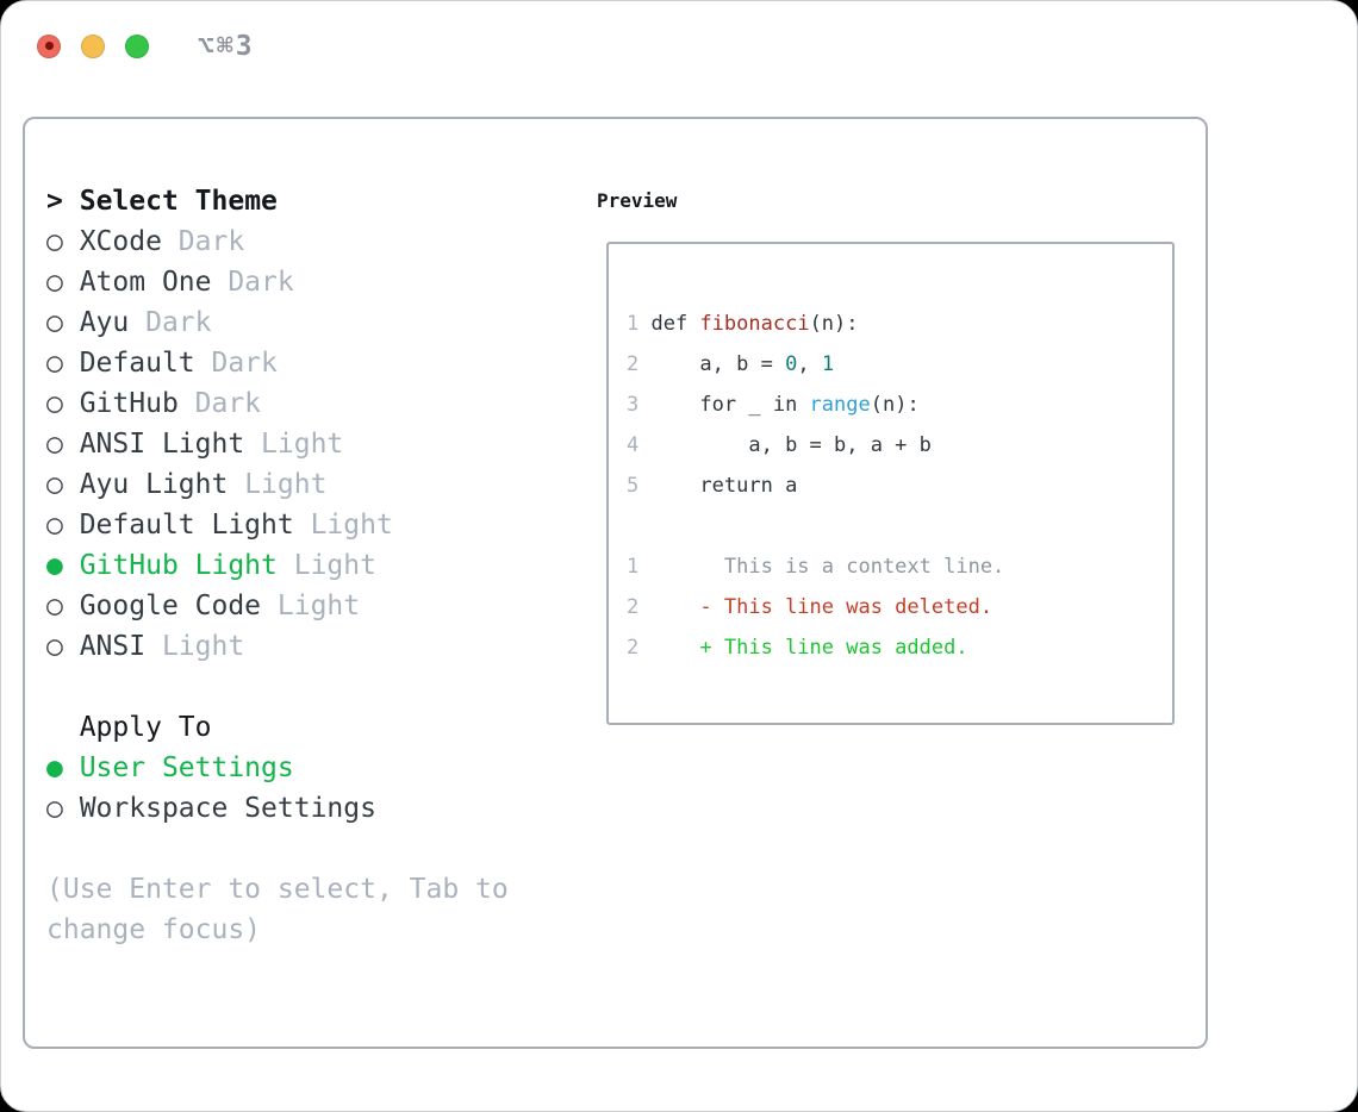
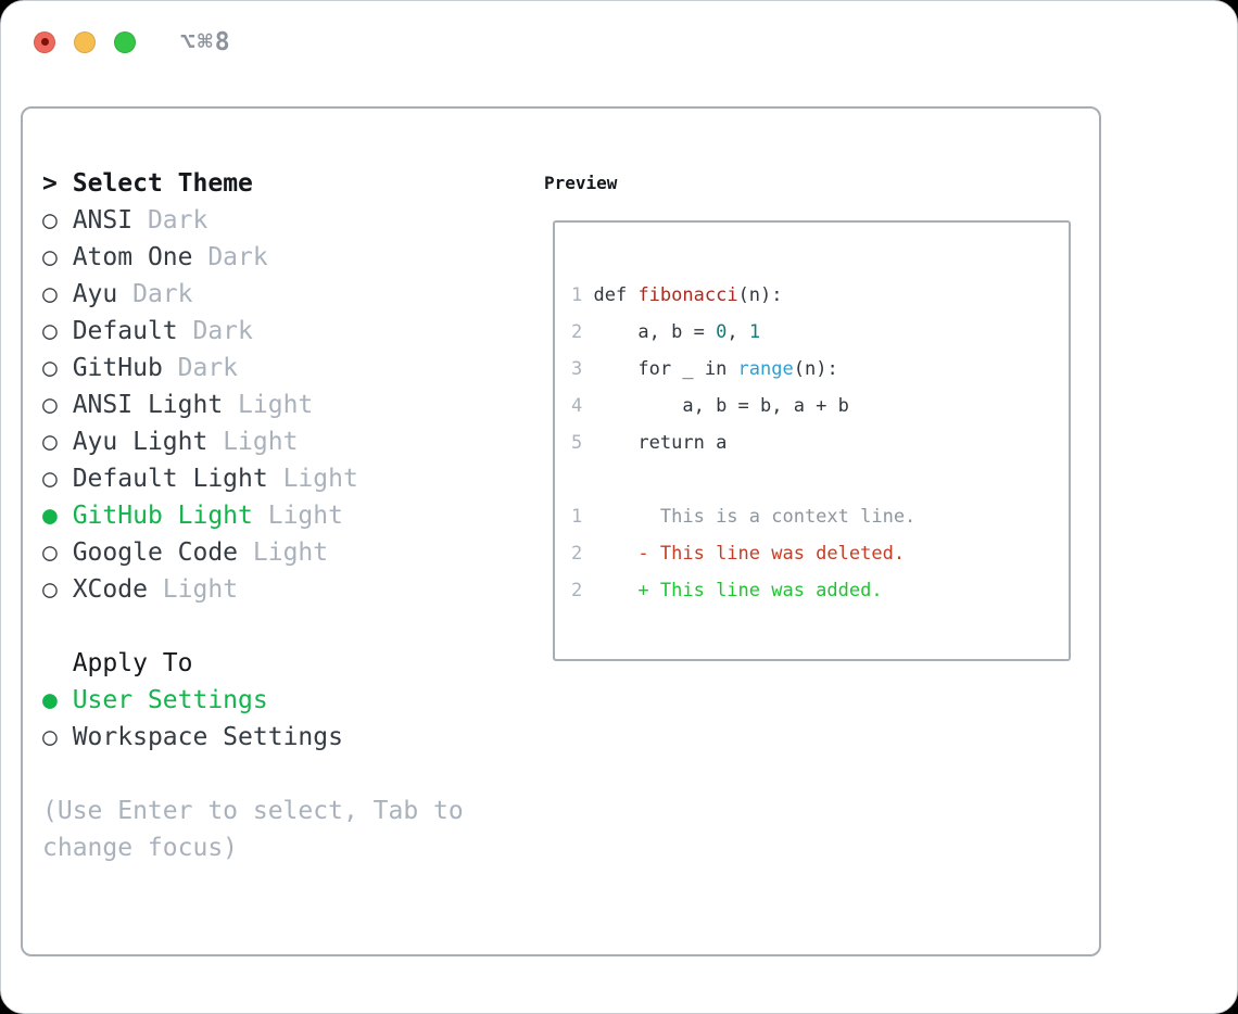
- ⌥⌘3
+ ⌥⌘8
  > Select Theme
- ○ XCode Dark
+ ○ ANSI Dark
  ○ Atom One Dark
  ○ Ayu Dark
  ○ Default Dark
  ○ GitHub Dark
  ○ ANSI Light Light
  ○ Ayu Light Light
  ○ Default Light Light
  ● GitHub Light Light
  ○ Google Code Light
- ○ ANSI Light
+ ○ XCode Light
  Apply To
  ● User Settings
  ○ Workspace Settings
  (Use Enter to select, Tab to
  change focus)
  Preview
  1 def fibonacci(n):
  2 a, b = 0, 1
  3 for _ in range(n):
  4 a, b = b, a + b
  5 return a
  1 This is a context line.
  2 - This line was deleted.
  2 + This line was added.
